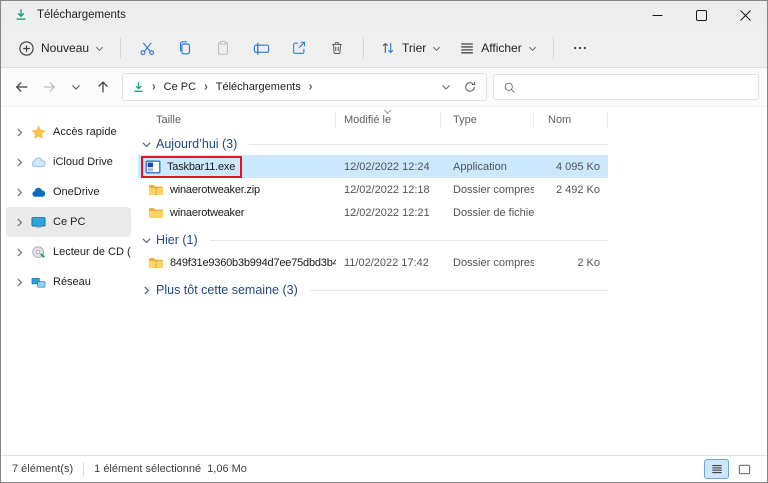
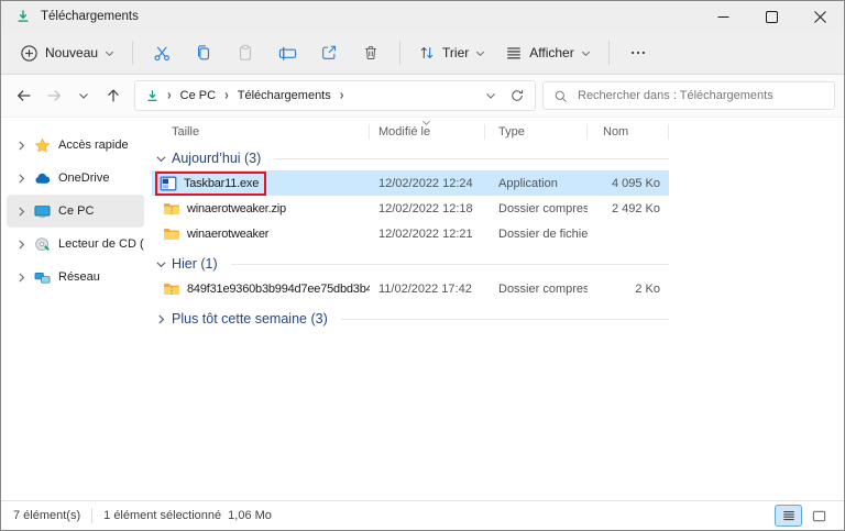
  Téléchargements
  Nouveau
  Trier
  Afficher
  ›
  Ce PC
  ›
  Téléchargements
  ›
+ Rechercher dans : Téléchargements
  Accès rapide
- iCloud Drive
  OneDrive
  Ce PC
  Lecteur de CD (
  Réseau
  Taille
  Modifié le
  Type
  Nom
  Aujourd’hui (3)
  Taskbar11.exe
  12/02/2022 12:24
  Application
  4 095 Ko
  winaerotweaker.zip
  12/02/2022 12:18
  Dossier compres
  2 492 Ko
  winaerotweaker
  12/02/2022 12:21
  Dossier de fichie
  Hier (1)
  849f31e9360b3b994d7ee75dbd3b4
  11/02/2022 17:42
  Dossier compres
  2 Ko
  Plus tôt cette semaine (3)
  7 élément(s)
  1 élément sélectionné
  1,06 Mo
